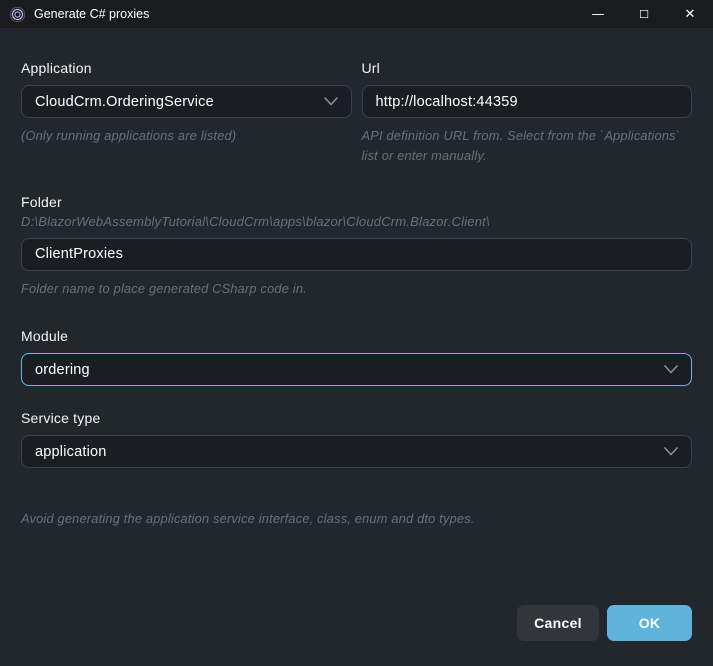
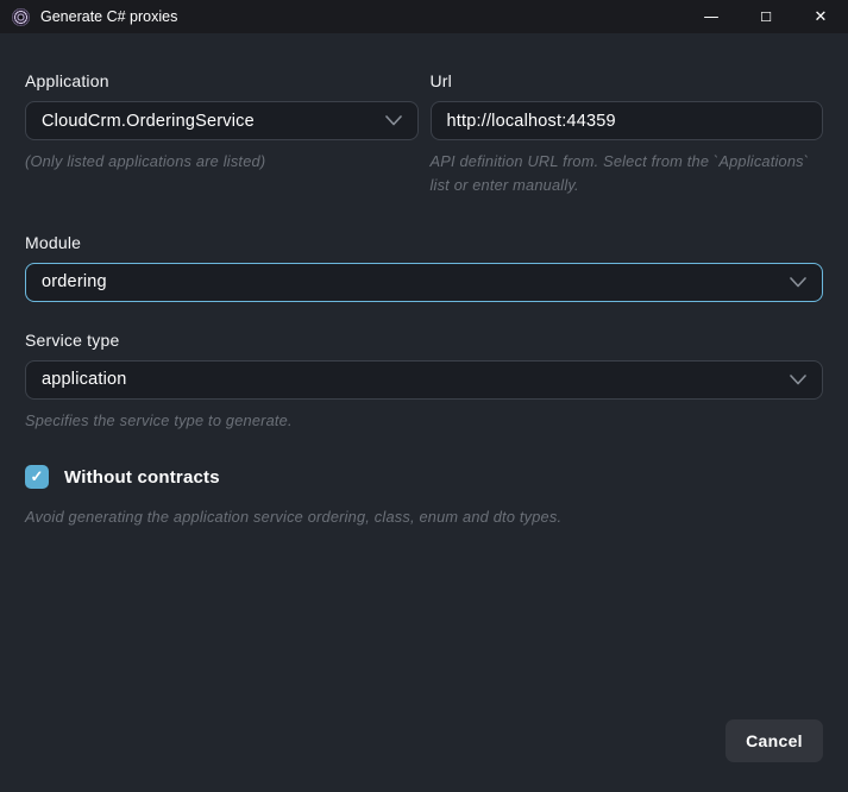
  Generate C# proxies
  —
  ☐
  ✕
  Application
  CloudCrm.OrderingService
- (Only running applications are listed)
+ (Only listed applications are listed)
  Url
  http://localhost:44359
  API definition URL from. Select from the `Applications` list or enter manually.
- Folder
- D:\BlazorWebAssemblyTutorial\CloudCrm\apps\blazor\CloudCrm.Blazor.Client\
- ClientProxies
- Folder name to place generated CSharp code in.
  Module
  ordering
  Service type
  application
+ Specifies the service type to generate.
+ ✓
+ Without contracts
- Avoid generating the application service interface, class, enum and dto types.
+ Avoid generating the application service ordering, class, enum and dto types.
  Cancel
- OK
